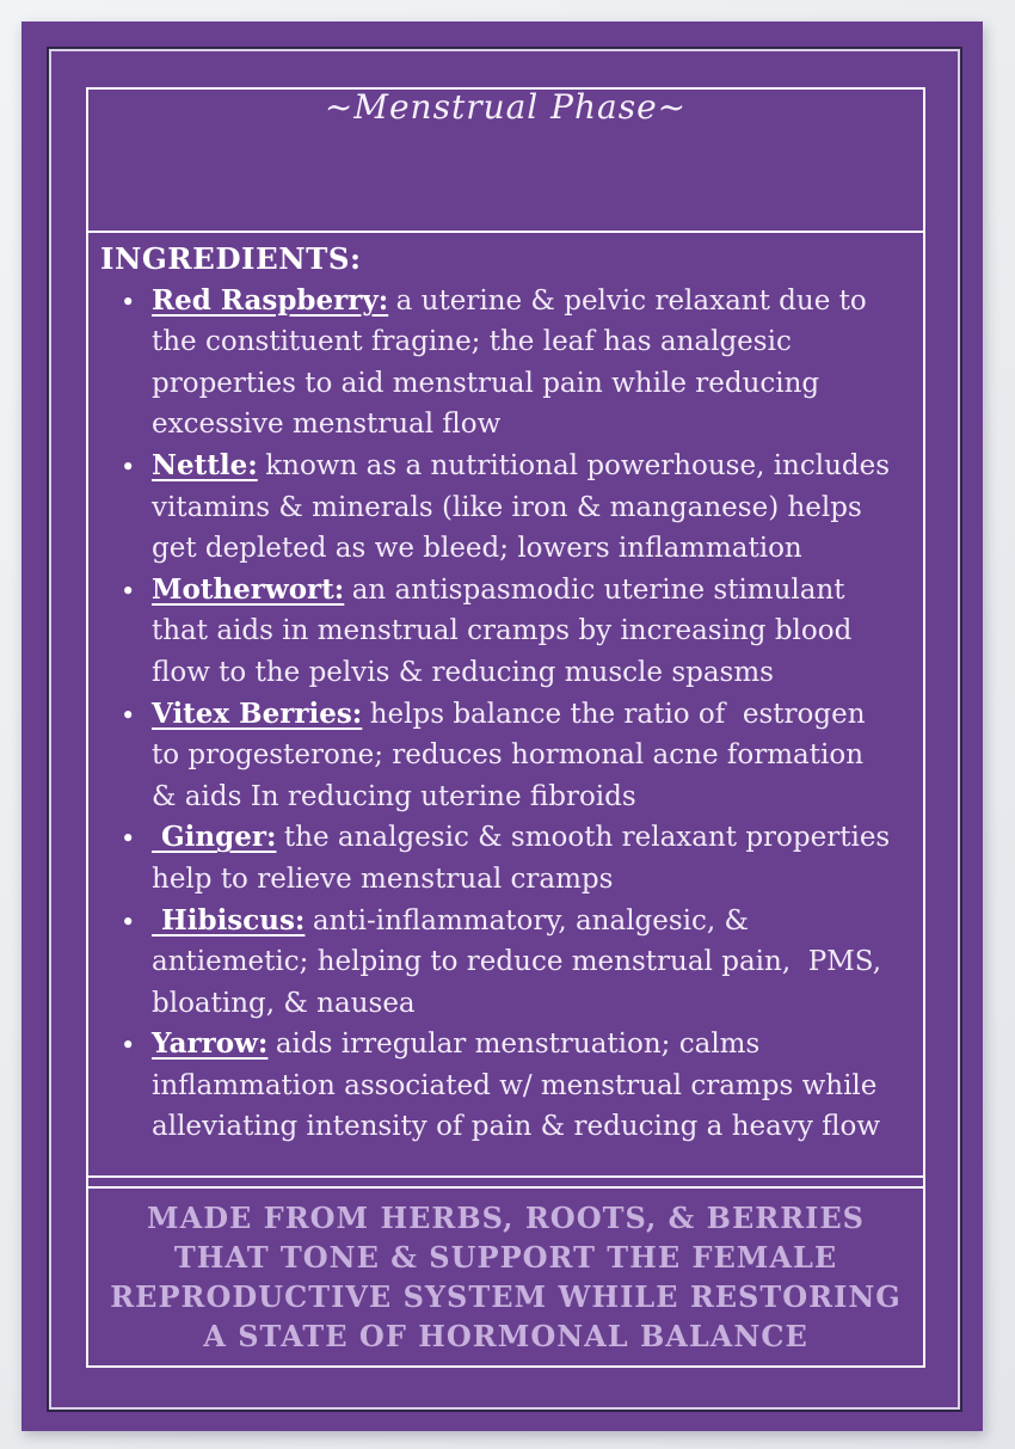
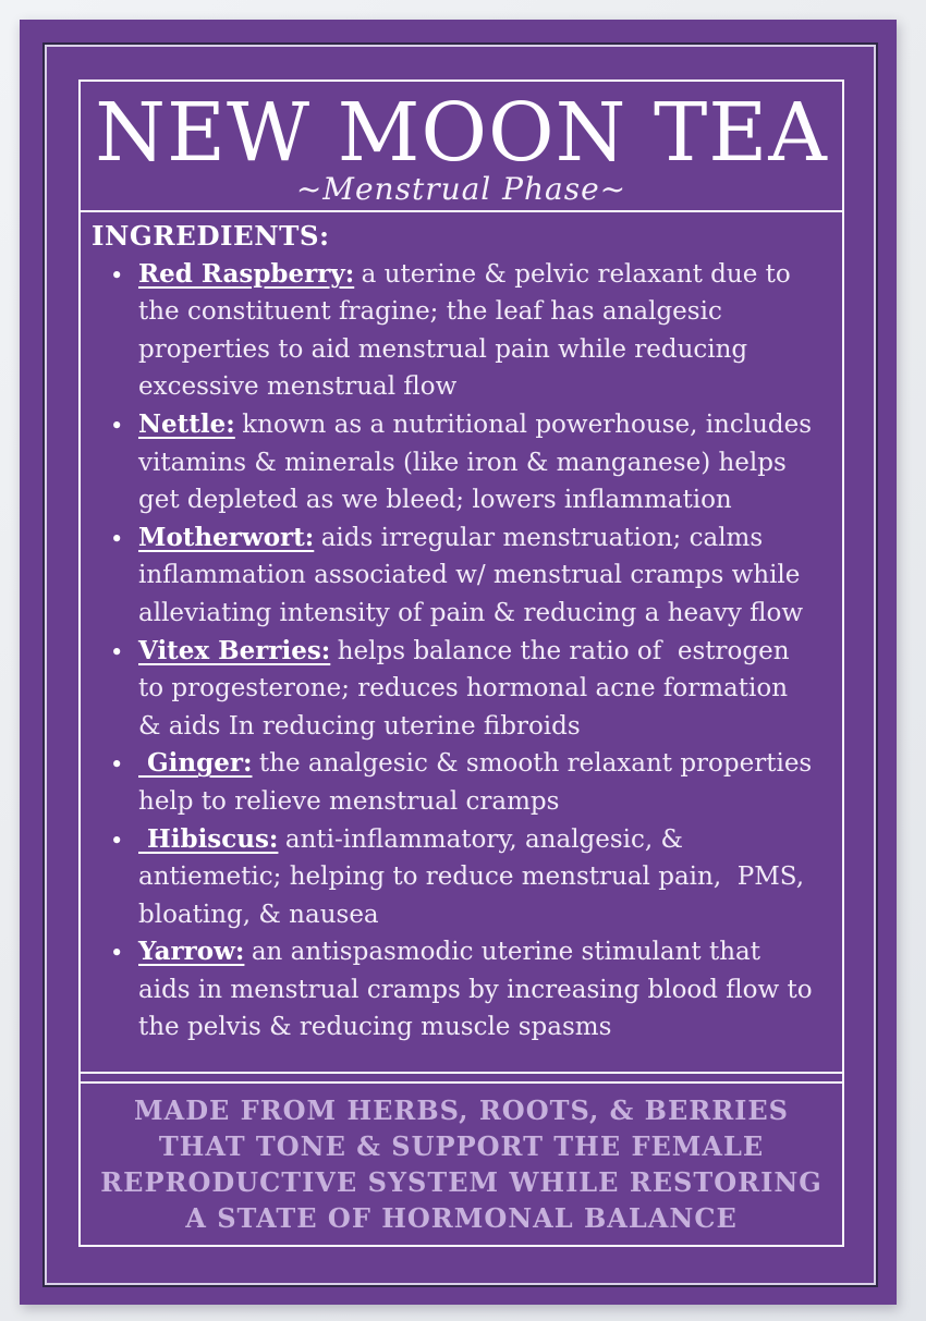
+ NEW MOON TEA
  ~Menstrual Phase~
  INGREDIENTS:
  •
  Red Raspberry: a uterine & pelvic relaxant due to the constituent fragine; the leaf has analgesic properties to aid menstrual pain while reducing excessive menstrual flow
  •
  Nettle: known as a nutritional powerhouse, includes vitamins & minerals (like iron & manganese) helps get depleted as we bleed; lowers inflammation
  •
- Motherwort: an antispasmodic uterine stimulant that aids in menstrual cramps by increasing blood flow to the pelvis & reducing muscle spasms
+ Motherwort: aids irregular menstruation; calms inflammation associated w/ menstrual cramps while alleviating intensity of pain & reducing a heavy flow
  •
  Vitex Berries: helps balance the ratio of estrogen to progesterone; reduces hormonal acne formation & aids In reducing uterine fibroids
  •
  Ginger: the analgesic & smooth relaxant properties help to relieve menstrual cramps
  •
  Hibiscus: anti-inflammatory, analgesic, & antiemetic; helping to reduce menstrual pain, PMS, bloating, & nausea
  •
- Yarrow: aids irregular menstruation; calms inflammation associated w/ menstrual cramps while alleviating intensity of pain & reducing a heavy flow
+ Yarrow: an antispasmodic uterine stimulant that aids in menstrual cramps by increasing blood flow to the pelvis & reducing muscle spasms
  MADE FROM HERBS, ROOTS, & BERRIES THAT TONE & SUPPORT THE FEMALE REPRODUCTIVE SYSTEM WHILE RESTORING A STATE OF HORMONAL BALANCE
